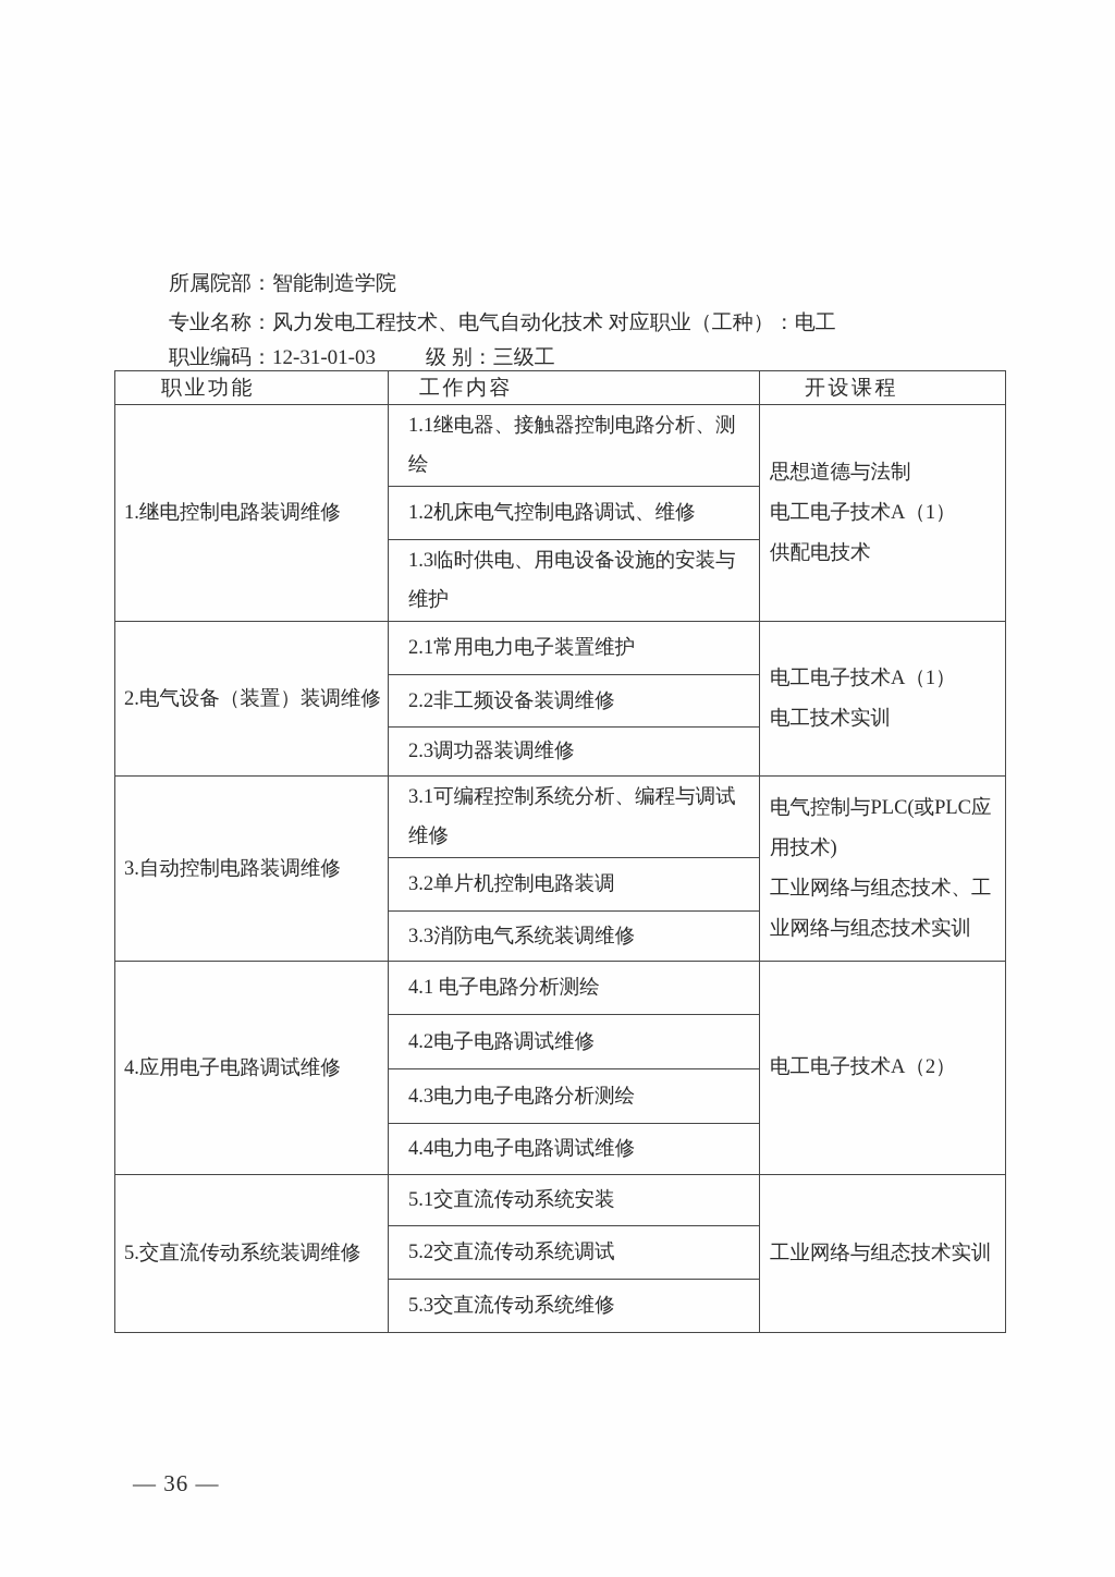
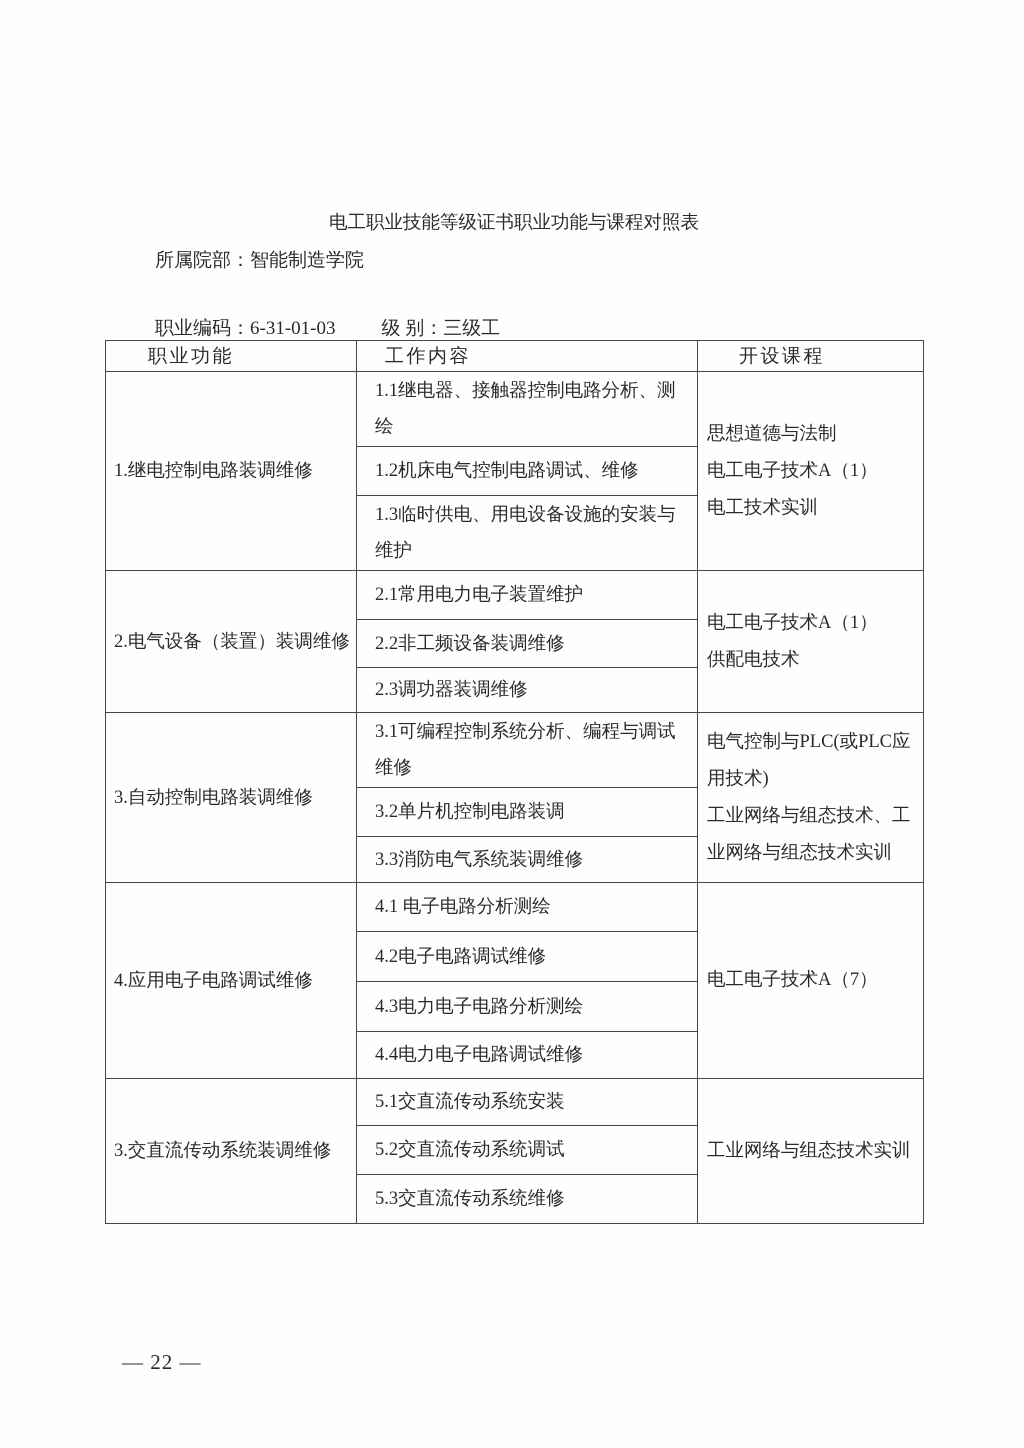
+ 电工职业技能等级证书职业功能与课程对照表
  所属院部：智能制造学院
- 专业名称：风力发电工程技术、电气自动化技术 对应职业（工种）：电工
- 职业编码：12-31-01-03 级 别：三级工
+ 职业编码：6-31-01-03 级 别：三级工
  职业功能	工作内容	开设课程
- 1.继电控制电路装调维修	1.1继电器、接触器控制电路分析、测绘	思想道德与法制 电工电子技术A（1） 供配电技术
+ 1.继电控制电路装调维修	1.1继电器、接触器控制电路分析、测绘	思想道德与法制 电工电子技术A（1） 电工技术实训
  1.2机床电气控制电路调试、维修
  1.3临时供电、用电设备设施的安装与维护
- 2.电气设备（装置）装调维修	2.1常用电力电子装置维护	电工电子技术A（1） 电工技术实训
+ 2.电气设备（装置）装调维修	2.1常用电力电子装置维护	电工电子技术A（1） 供配电技术
  2.2非工频设备装调维修
  2.3调功器装调维修
  3.自动控制电路装调维修	3.1可编程控制系统分析、编程与调试维修	电气控制与PLC(或PLC应用技术) 工业网络与组态技术、工业网络与组态技术实训
  3.2单片机控制电路装调
  3.3消防电气系统装调维修
- 4.应用电子电路调试维修	4.1 电子电路分析测绘	电工电子技术A（2）
+ 4.应用电子电路调试维修	4.1 电子电路分析测绘	电工电子技术A（7）
  4.2电子电路调试维修
  4.3电力电子电路分析测绘
  4.4电力电子电路调试维修
- 5.交直流传动系统装调维修	5.1交直流传动系统安装	工业网络与组态技术实训
+ 3.交直流传动系统装调维修	5.1交直流传动系统安装	工业网络与组态技术实训
  5.2交直流传动系统调试
  5.3交直流传动系统维修
- — 36 —
+ — 22 —
